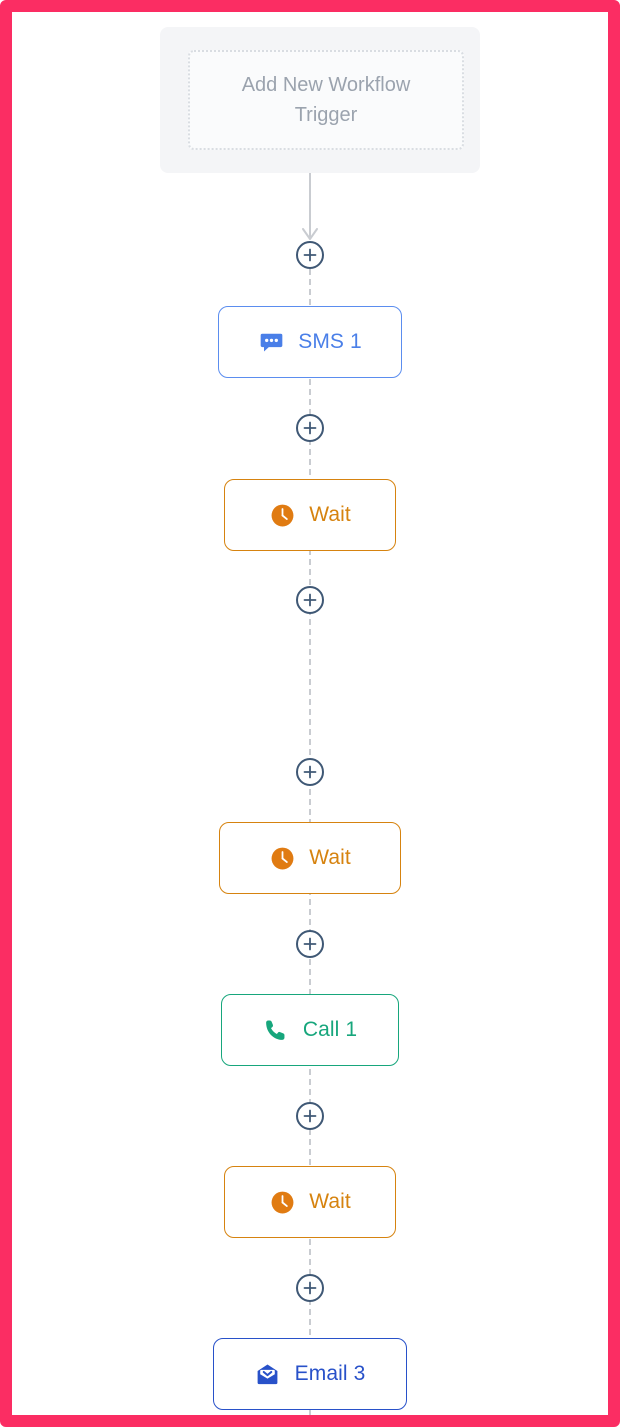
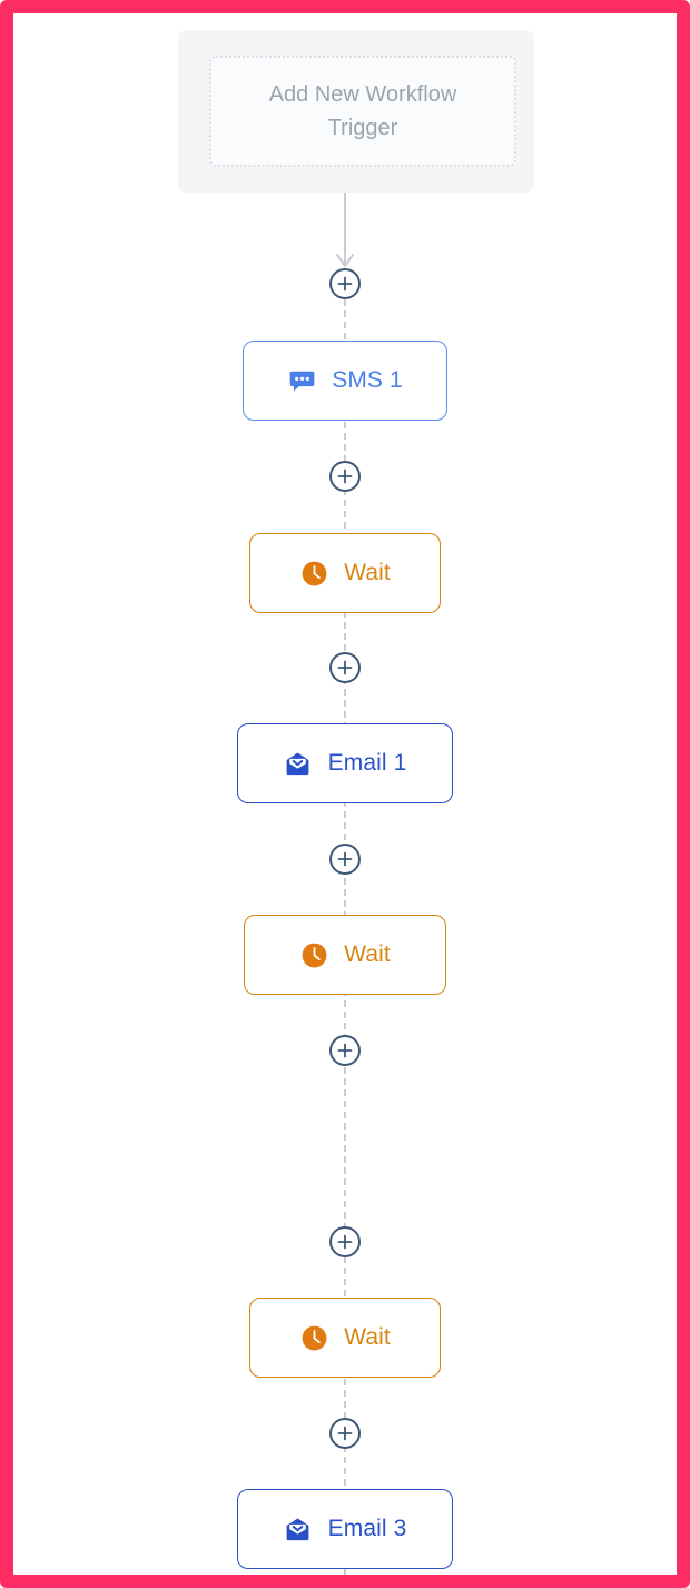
  Add New Workflow Trigger
  SMS 1
  Wait
+ Email 1
  Wait
- Call 1
  Wait
  Email 3
